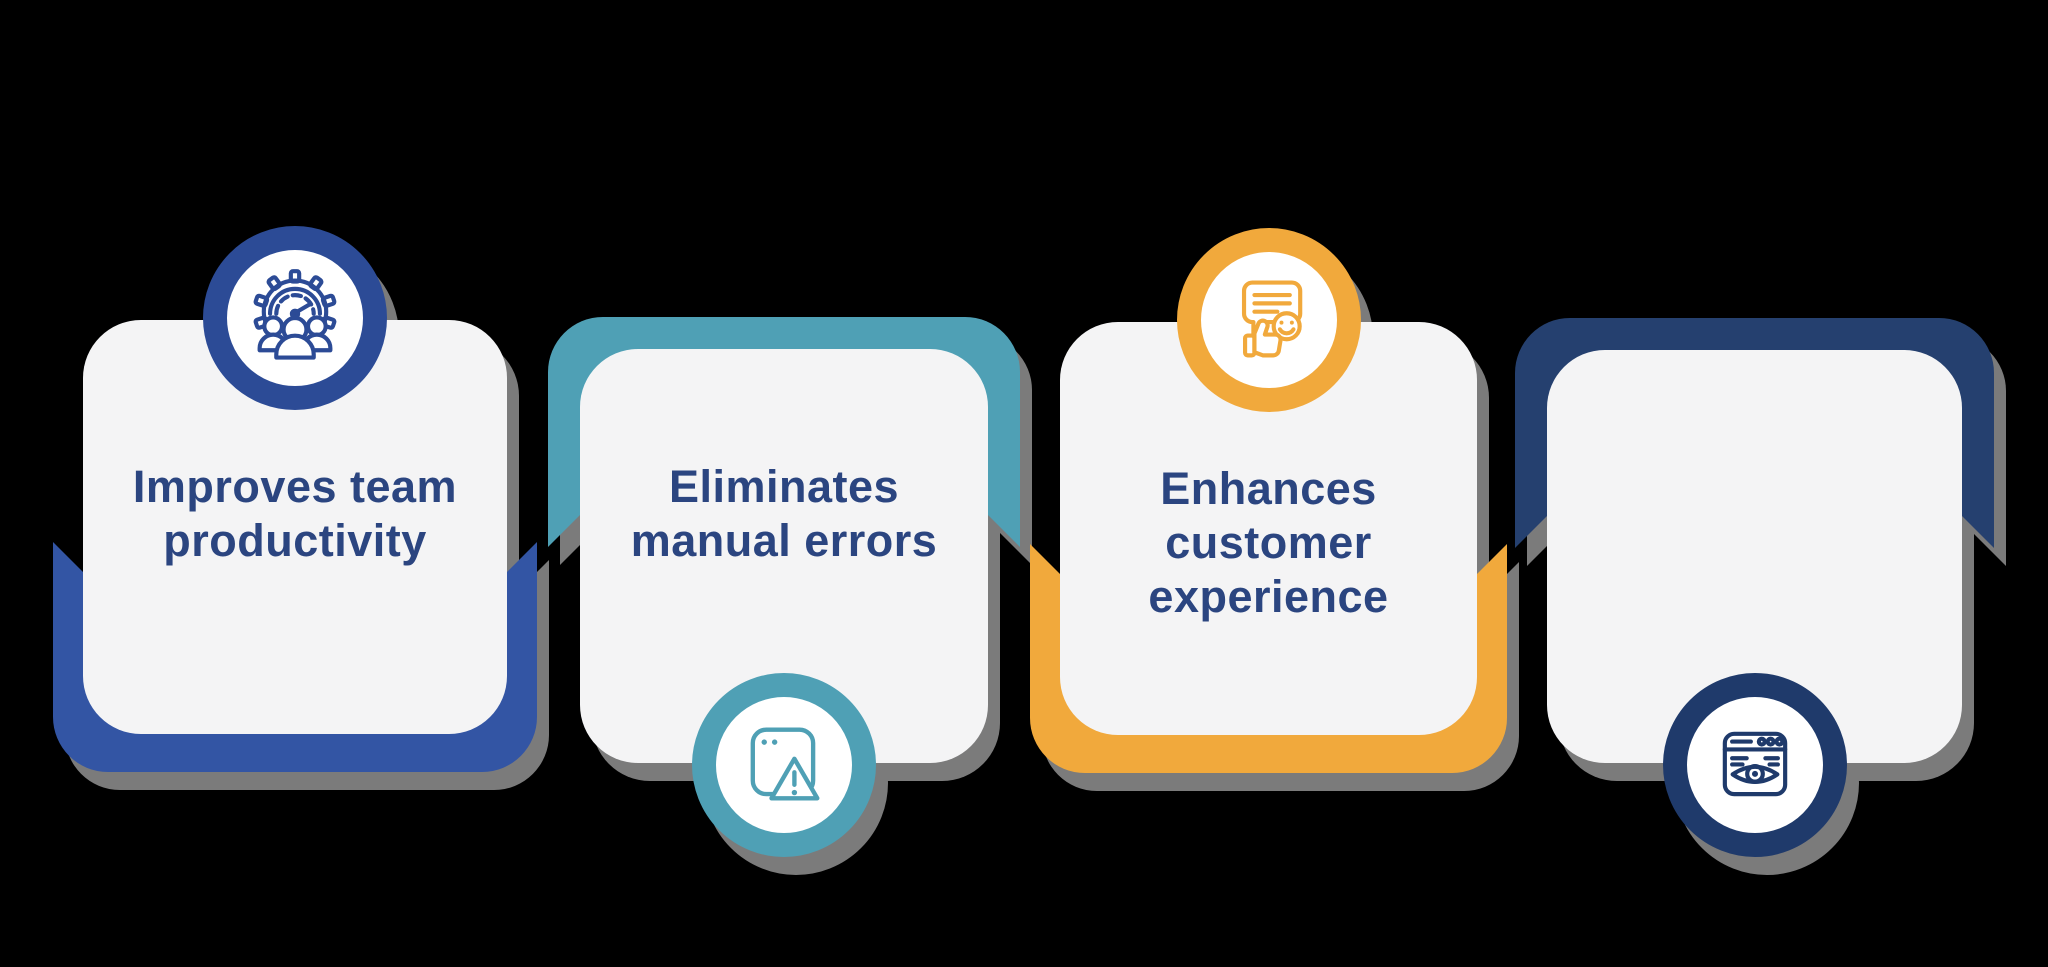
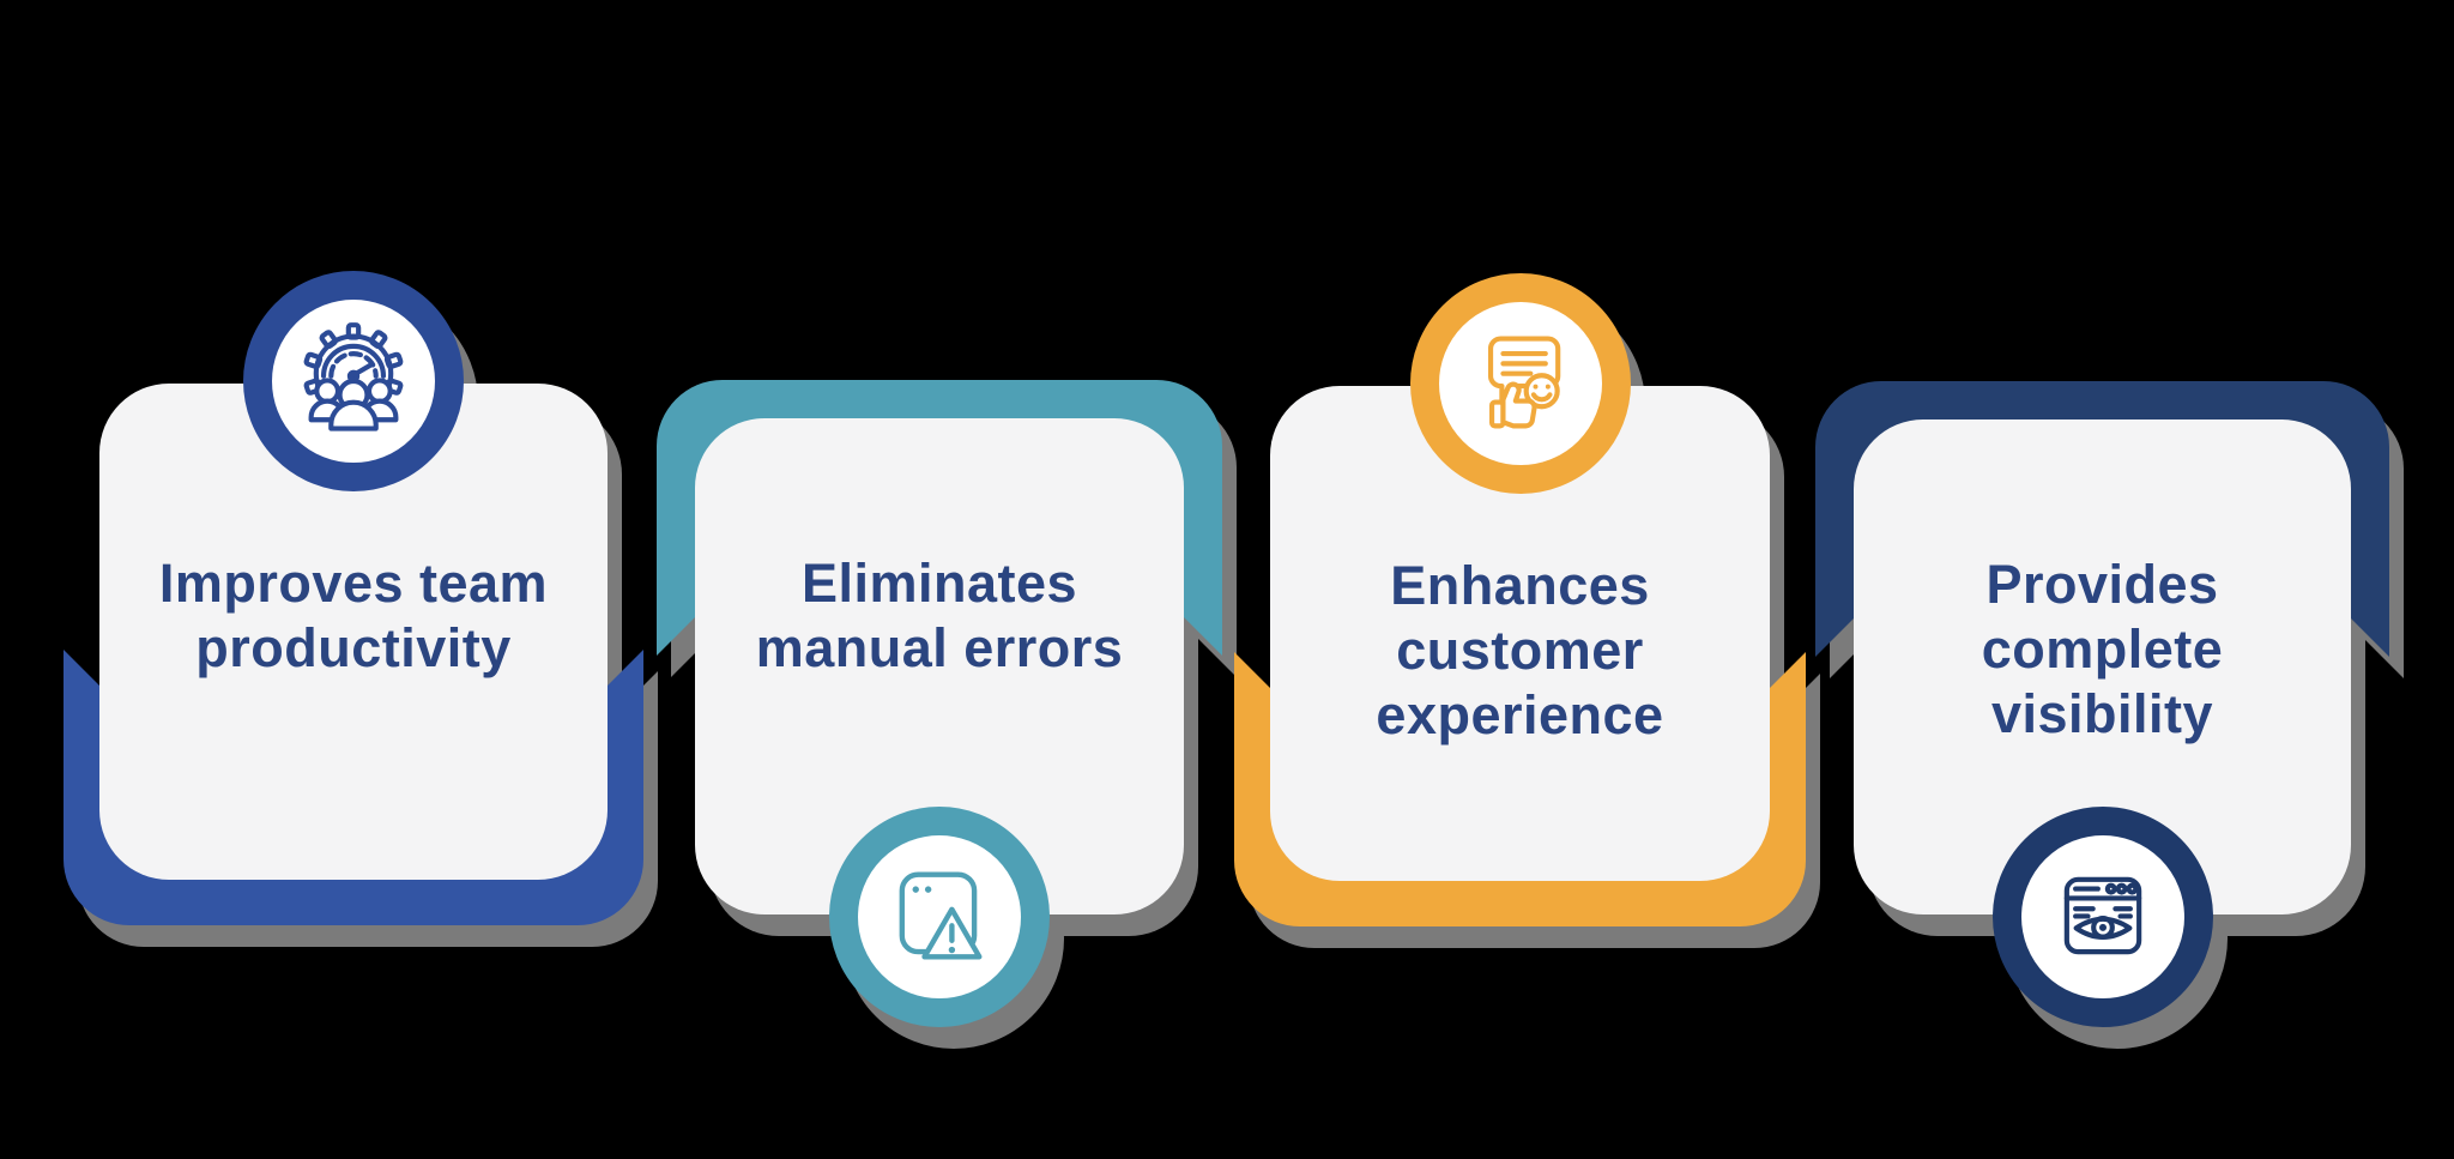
  Improves team
  productivity
  Eliminates
  manual errors
  Enhances
  customer
  experience
+ Provides
+ complete
+ visibility
